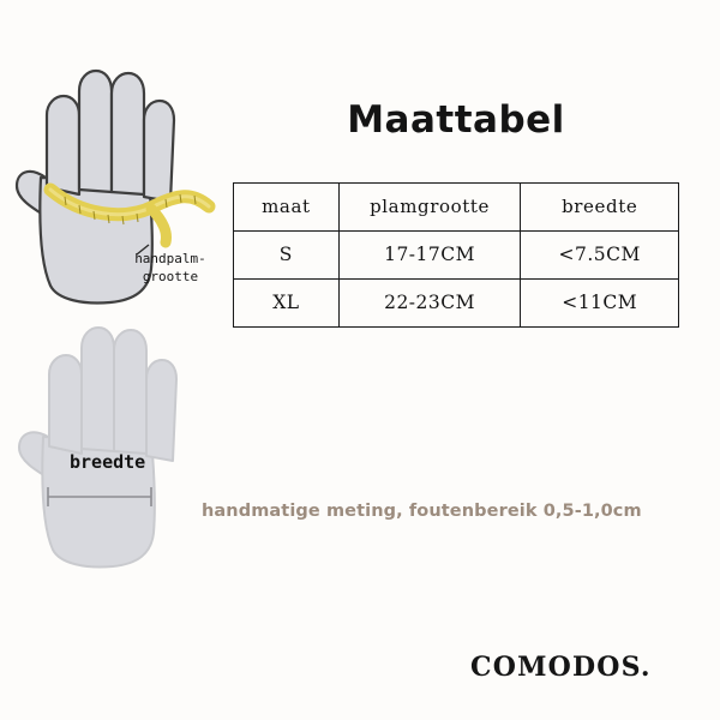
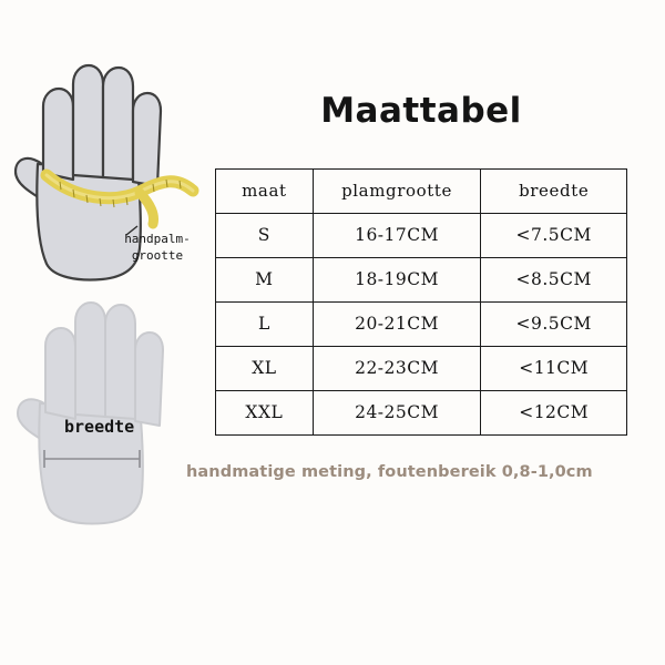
  handpalm-
  grootte
  breedte
  Maattabel
  maat	plamgrootte	breedte
- S	17-17CM	<7.5CM
+ S	16-17CM	<7.5CM
+ M	18-19CM	<8.5CM
+ L	20-21CM	<9.5CM
  XL	22-23CM	<11CM
+ XXL	24-25CM	<12CM
- handmatige meting, foutenbereik 0,5-1,0cm
+ handmatige meting, foutenbereik 0,8-1,0cm
- COMODOS.
